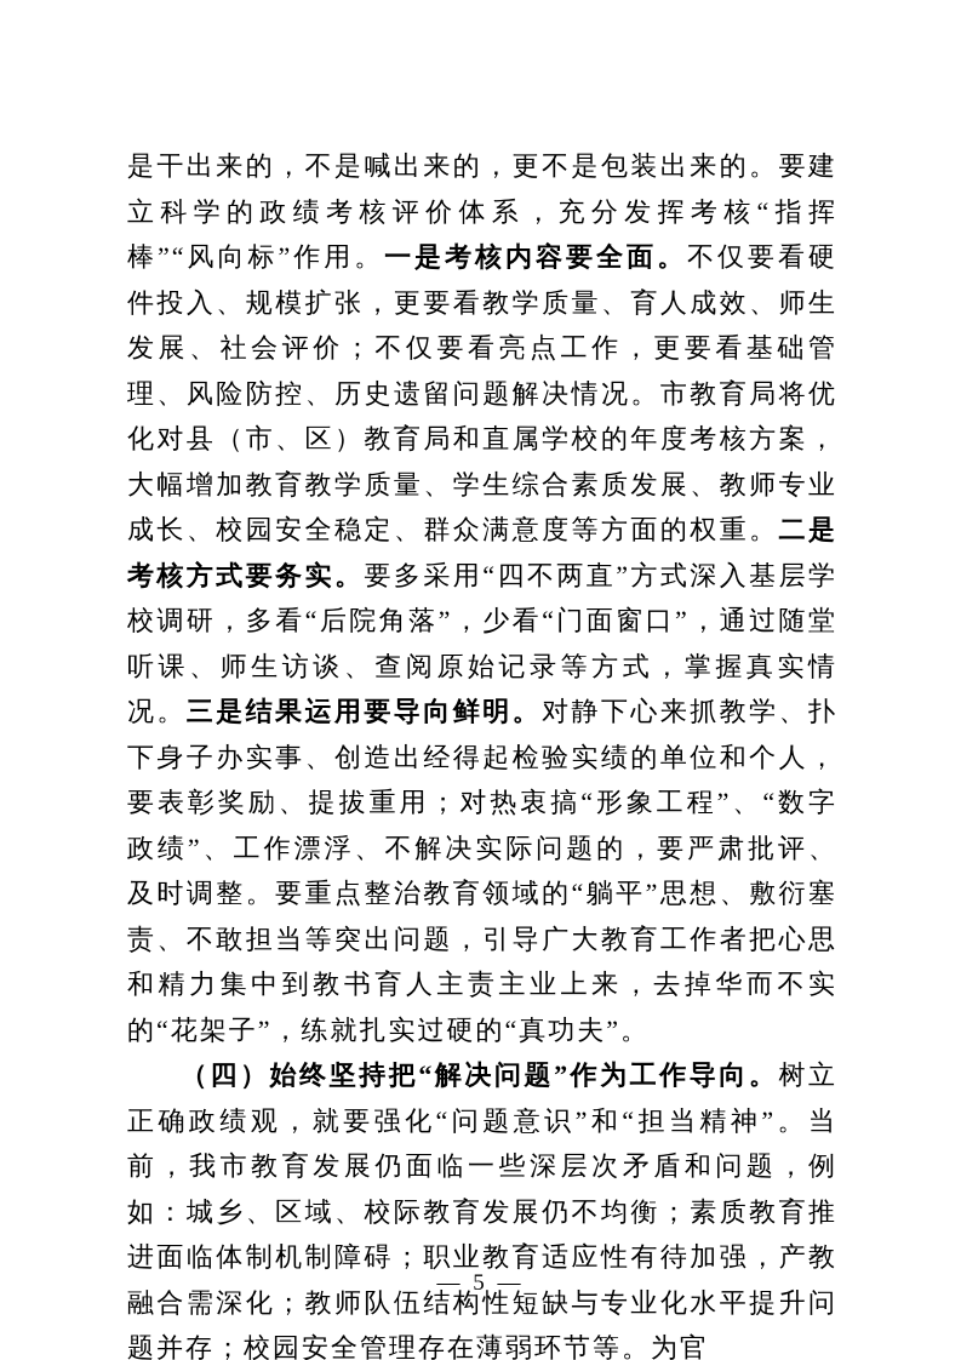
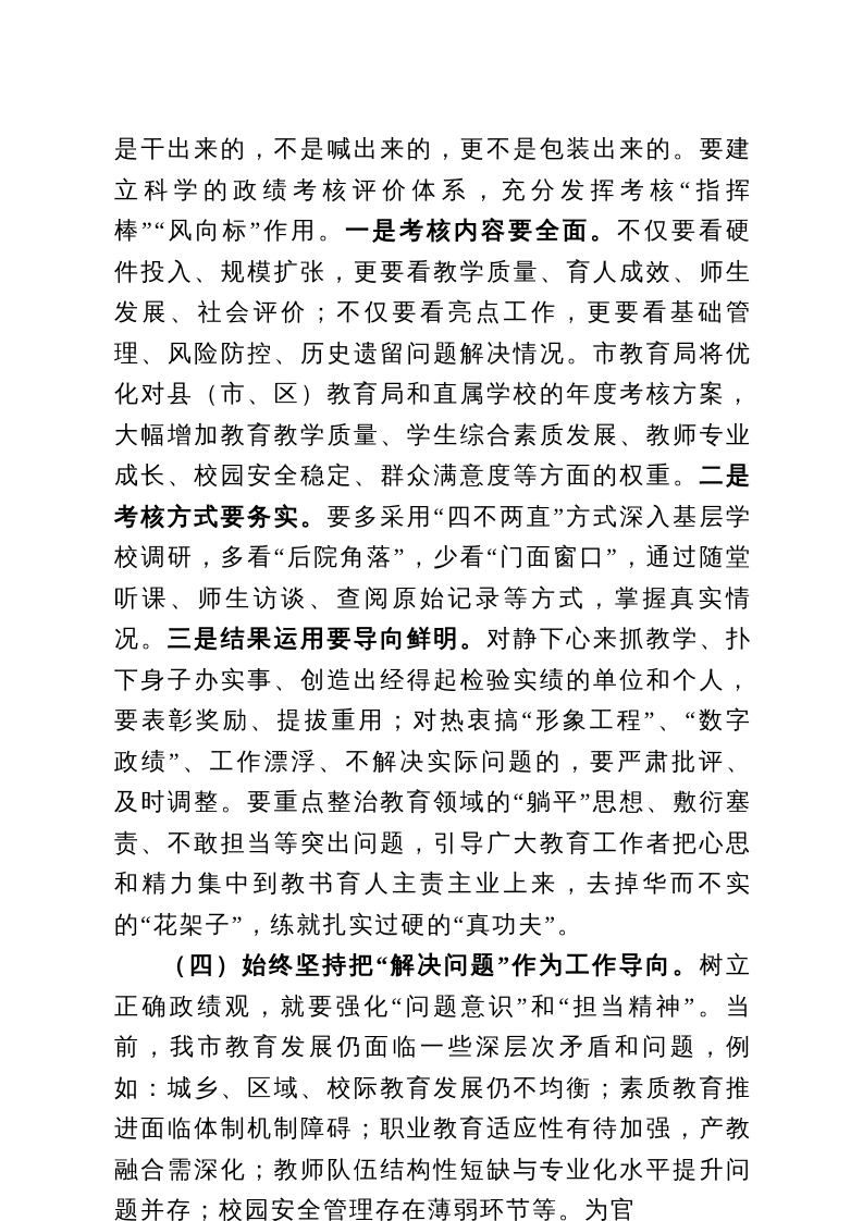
  是干出来的，不是喊出来的，更不是包装出来的。要建立科学的政绩考核评价体系，充分发挥考核“指挥棒”“风向标”作用。一是考核内容要全面。不仅要看硬件投入、规模扩张，更要看教学质量、育人成效、师生发展、社会评价；不仅要看亮点工作，更要看基础管理、风险防控、历史遗留问题解决情况。市教育局将优化对县（市、区）教育局和直属学校的年度考核方案，大幅增加教育教学质量、学生综合素质发展、教师专业成长、校园安全稳定、群众满意度等方面的权重。二是考核方式要务实。要多采用“四不两直”方式深入基层学校调研，多看“后院角落”，少看“门面窗口”，通过随堂听课、师生访谈、查阅原始记录等方式，掌握真实情况。三是结果运用要导向鲜明。对静下心来抓教学、扑下身子办实事、创造出经得起检验实绩的单位和个人，要表彰奖励、提拔重用；对热衷搞“形象工程”、“数字政绩”、工作漂浮、不解决实际问题的，要严肃批评、及时调整。要重点整治教育领域的“躺平”思想、敷衍塞责、不敢担当等突出问题，引导广大教育工作者把心思和精力集中到教书育人主责主业上来，去掉华而不实的“花架子”，练就扎实过硬的“真功夫”。
  （四）始终坚持把“解决问题”作为工作导向。树立正确政绩观，就要强化“问题意识”和“担当精神”。当前，我市教育发展仍面临一些深层次矛盾和问题，例如：城乡、区域、校际教育发展仍不均衡；素质教育推进面临体制机制障碍；职业教育适应性有待加强，产教融合需深化；教师队伍结构性短缺与专业化水平提升问题并存；校园安全管理存在薄弱环节等。为官
- — 5 —
